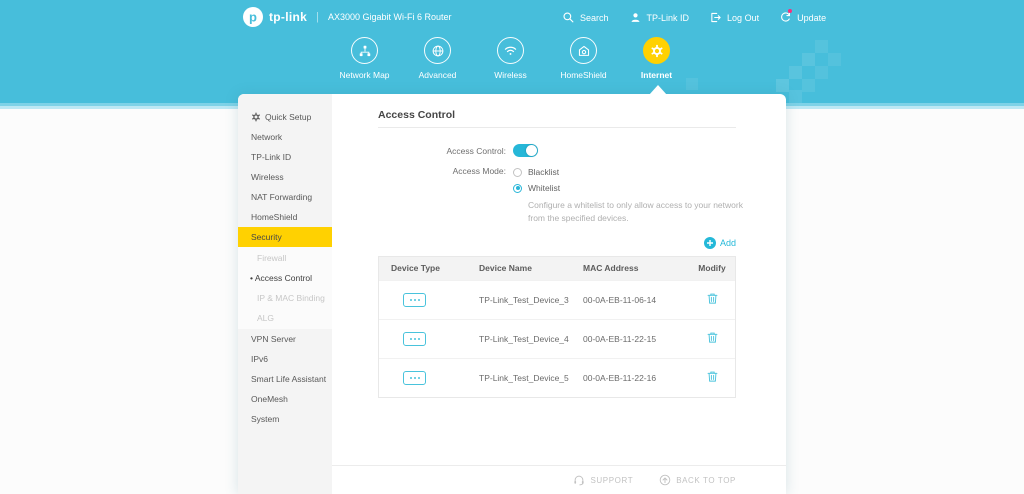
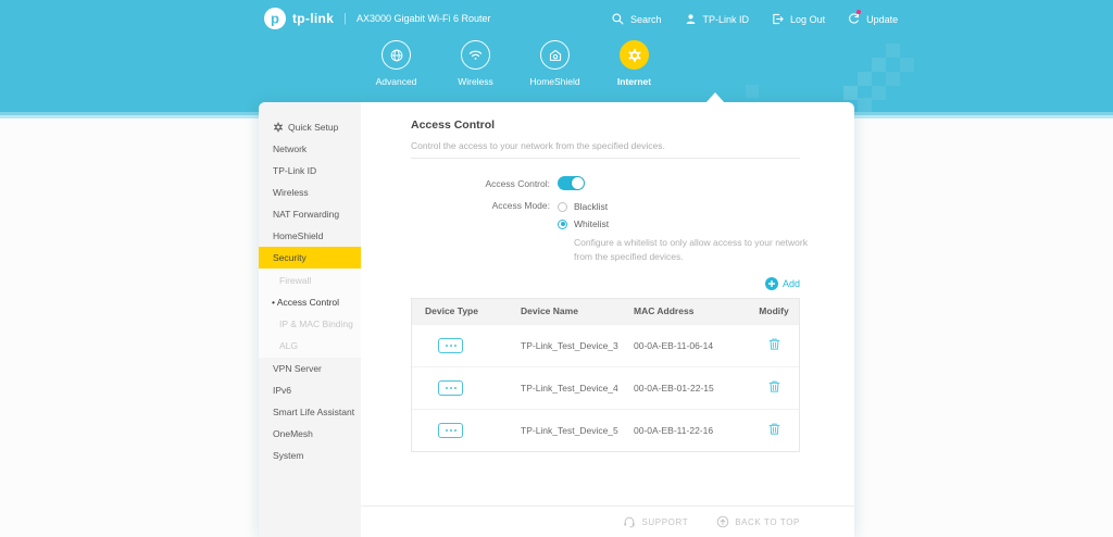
  p
  tp-link
  |
  AX3000 Gigabit Wi-Fi 6 Router
  Search
  TP-Link ID
  Log Out
  Update
- Network Map
  Advanced
  Wireless
  HomeShield
  Internet
  Quick Setup
  Network
  TP-Link ID
  Wireless
  NAT Forwarding
  HomeShield
  Security
  Firewall
  Access Control
  IP & MAC Binding
  ALG
  VPN Server
  IPv6
  Smart Life Assistant
  OneMesh
  System
  Access Control
+ Control the access to your network from the specified devices.
  Access Control:
  Access Mode:
  Blacklist
  Whitelist
  Configure a whitelist to only allow access to your network from the specified devices.
  Add
  Device Type
  Device Name
  MAC Address
  Modify
  TP-Link_Test_Device_3
  00-0A-EB-11-06-14
  TP-Link_Test_Device_4
- 00-0A-EB-11-22-15
+ 00-0A-EB-01-22-15
  TP-Link_Test_Device_5
  00-0A-EB-11-22-16
  SUPPORT
  BACK TO TOP
